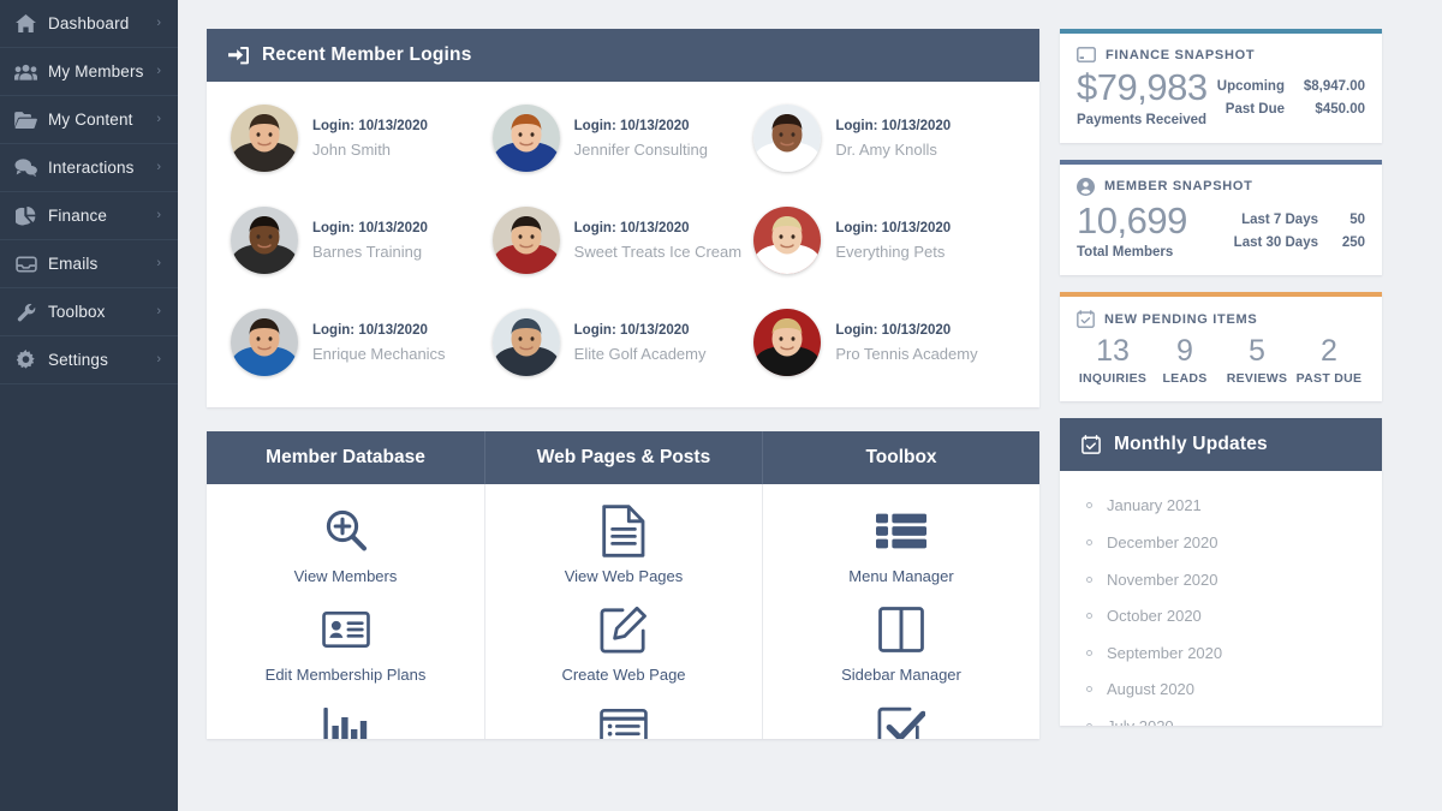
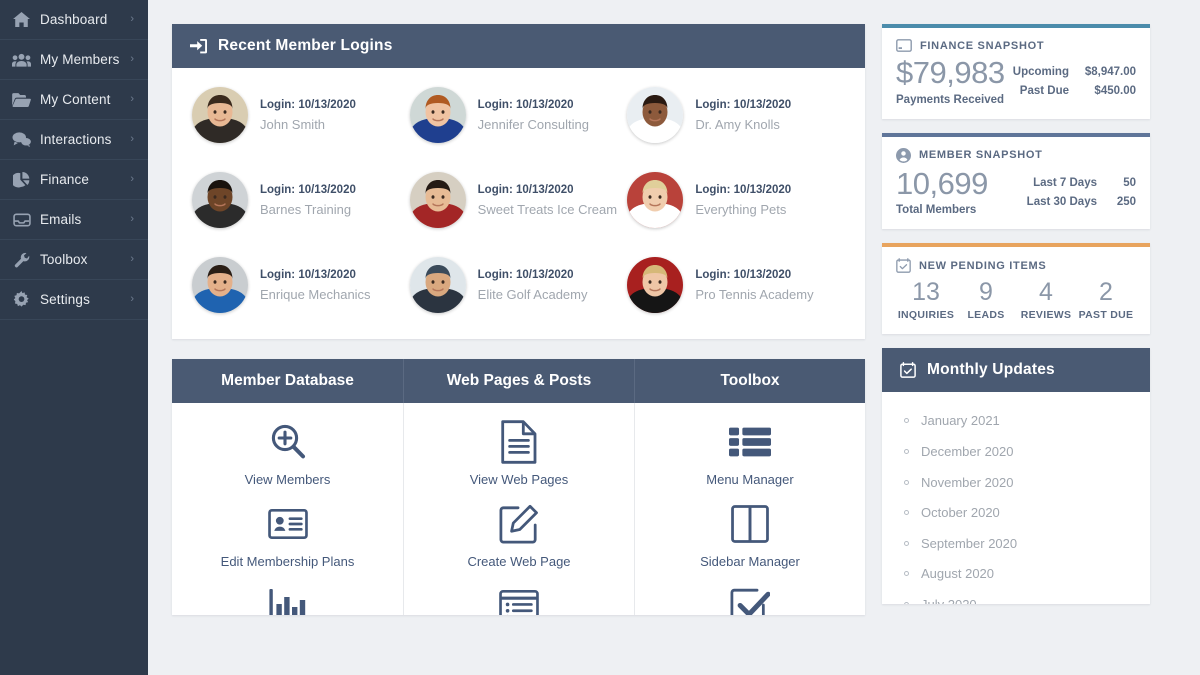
  Dashboard
  ›
  My Members
  ›
  My Content
  ›
  Interactions
  ›
  Finance
  ›
  Emails
  ›
  Toolbox
  ›
  Settings
  ›
  Recent Member Logins
  Login: 10/13/2020
  John Smith
  Login: 10/13/2020
  Jennifer Consulting
  Login: 10/13/2020
  Dr. Amy Knolls
  Login: 10/13/2020
  Barnes Training
  Login: 10/13/2020
  Sweet Treats Ice Cream
  Login: 10/13/2020
  Everything Pets
  Login: 10/13/2020
  Enrique Mechanics
  Login: 10/13/2020
  Elite Golf Academy
  Login: 10/13/2020
  Pro Tennis Academy
  Member Database
  View Members
  Edit Membership Plans
  Web Pages & Posts
  View Web Pages
  Create Web Page
  Toolbox
  Menu Manager
  Sidebar Manager
  FINANCE SNAPSHOT
  $79,983
  Payments Received
  Upcoming
  $8,947.00
  Past Due
  $450.00
  MEMBER SNAPSHOT
  10,699
  Total Members
  Last 7 Days
  50
  Last 30 Days
  250
  NEW PENDING ITEMS
  13
  INQUIRIES
  9
  LEADS
- 5
+ 4
  REVIEWS
  2
  PAST DUE
  Monthly Updates
  January 2021
  December 2020
  November 2020
  October 2020
  September 2020
  August 2020
